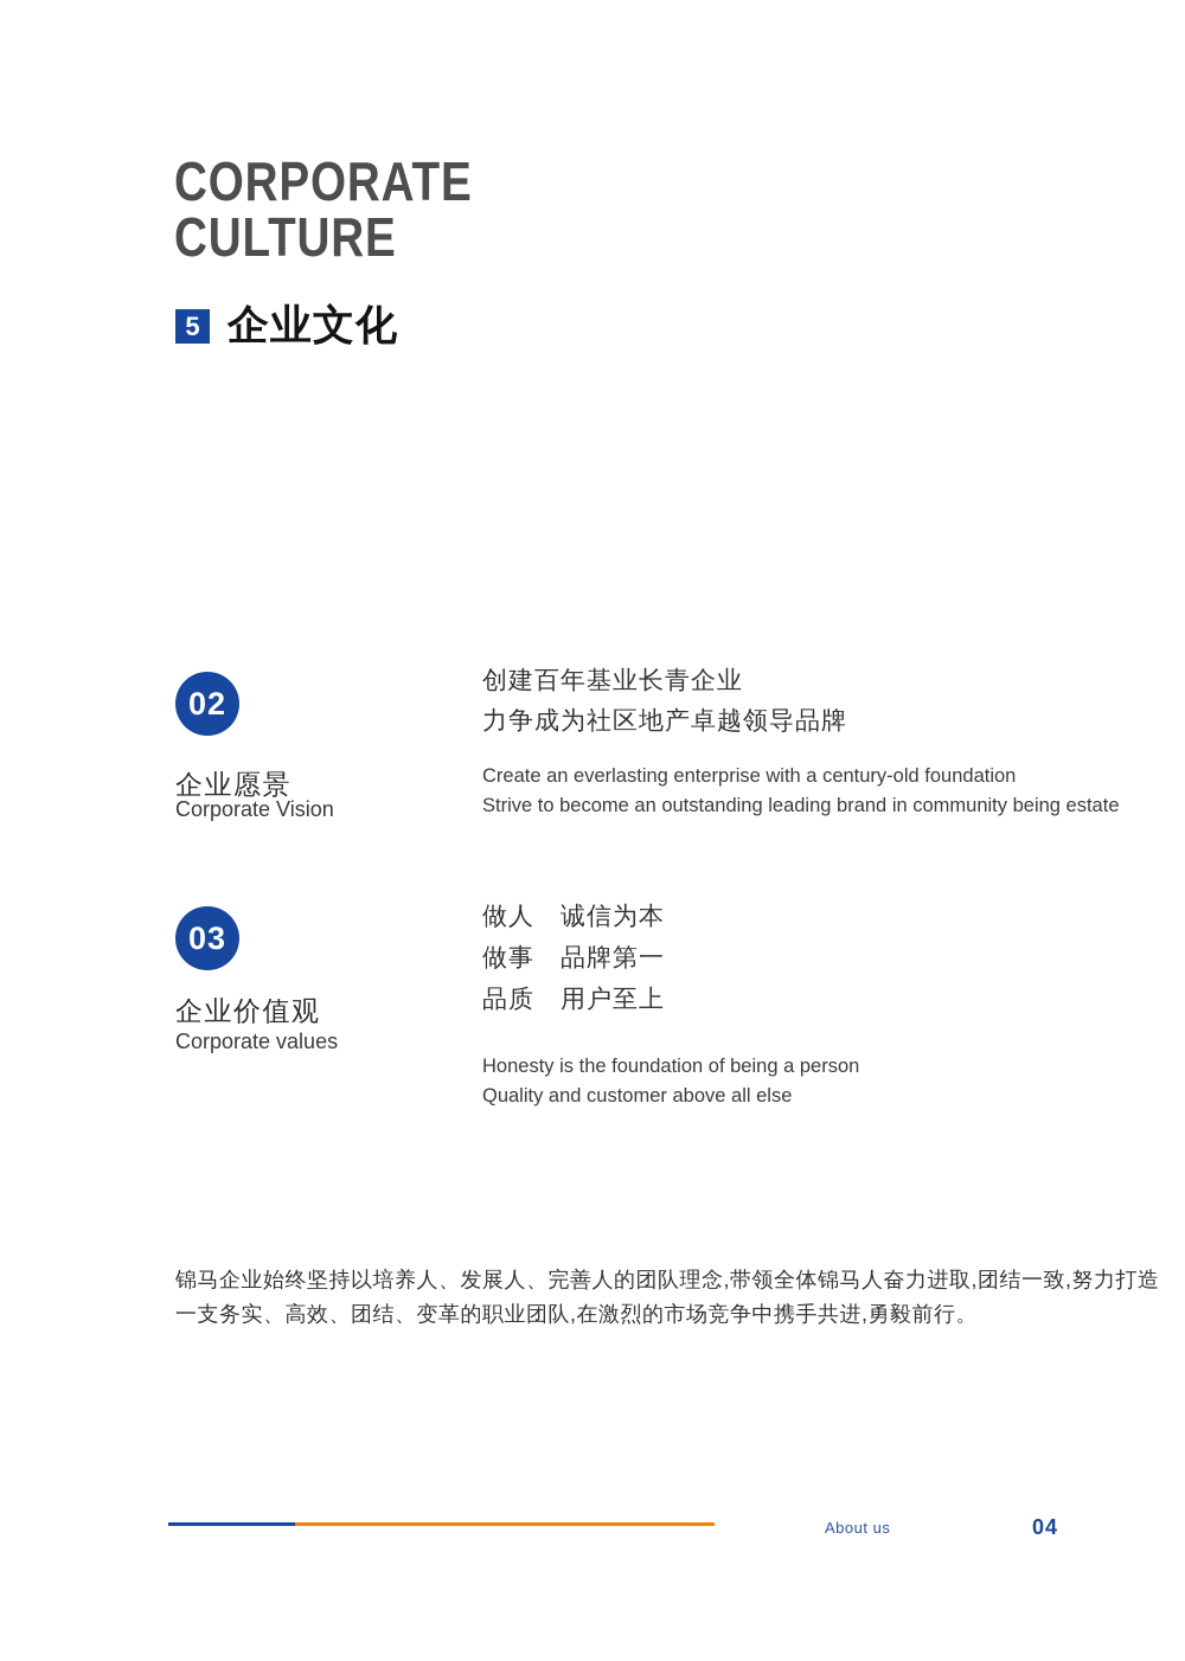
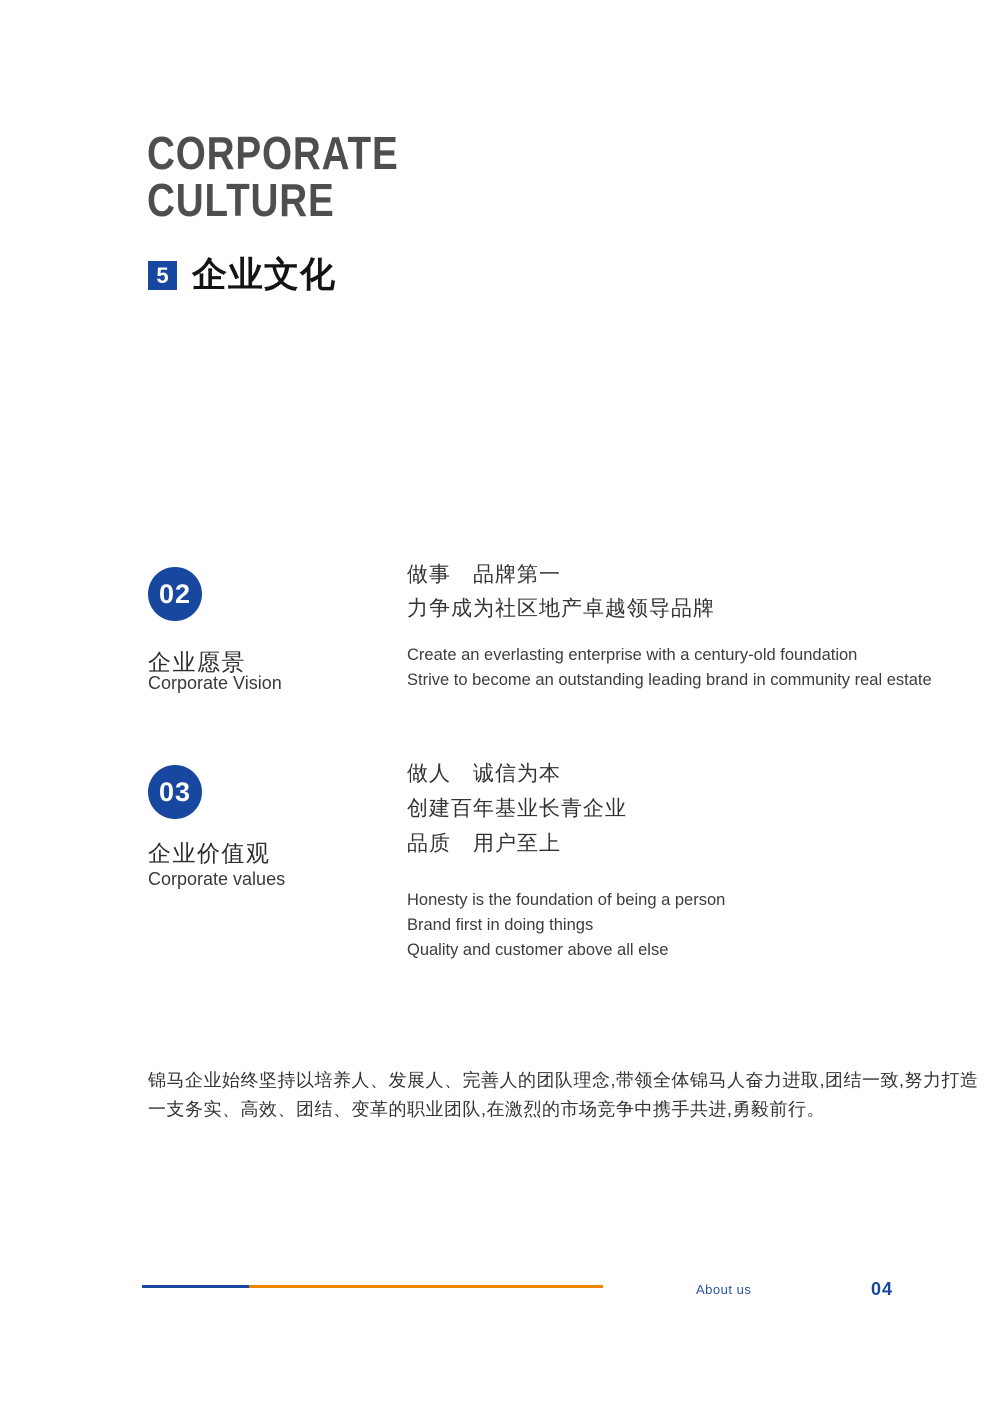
  CORPORATE
  CULTURE
  5
  企业文化
  02
  企业愿景
  Corporate Vision
- 创建百年基业长青企业
+ 做事 品牌第一
  力争成为社区地产卓越领导品牌
  Create an everlasting enterprise with a century-old foundation
- Strive to become an outstanding leading brand in community being estate
+ Strive to become an outstanding leading brand in community real estate
  03
  企业价值观
  Corporate values
  做人 诚信为本
- 做事 品牌第一
+ 创建百年基业长青企业
  品质 用户至上
  Honesty is the foundation of being a person
+ Brand first in doing things
  Quality and customer above all else
  锦马企业始终坚持以培养人、发展人、完善人的团队理念,带领全体锦马人奋力进取,团结一致,努力打造
  一支务实、高效、团结、变革的职业团队,在激烈的市场竞争中携手共进,勇毅前行。
  About us
  04
